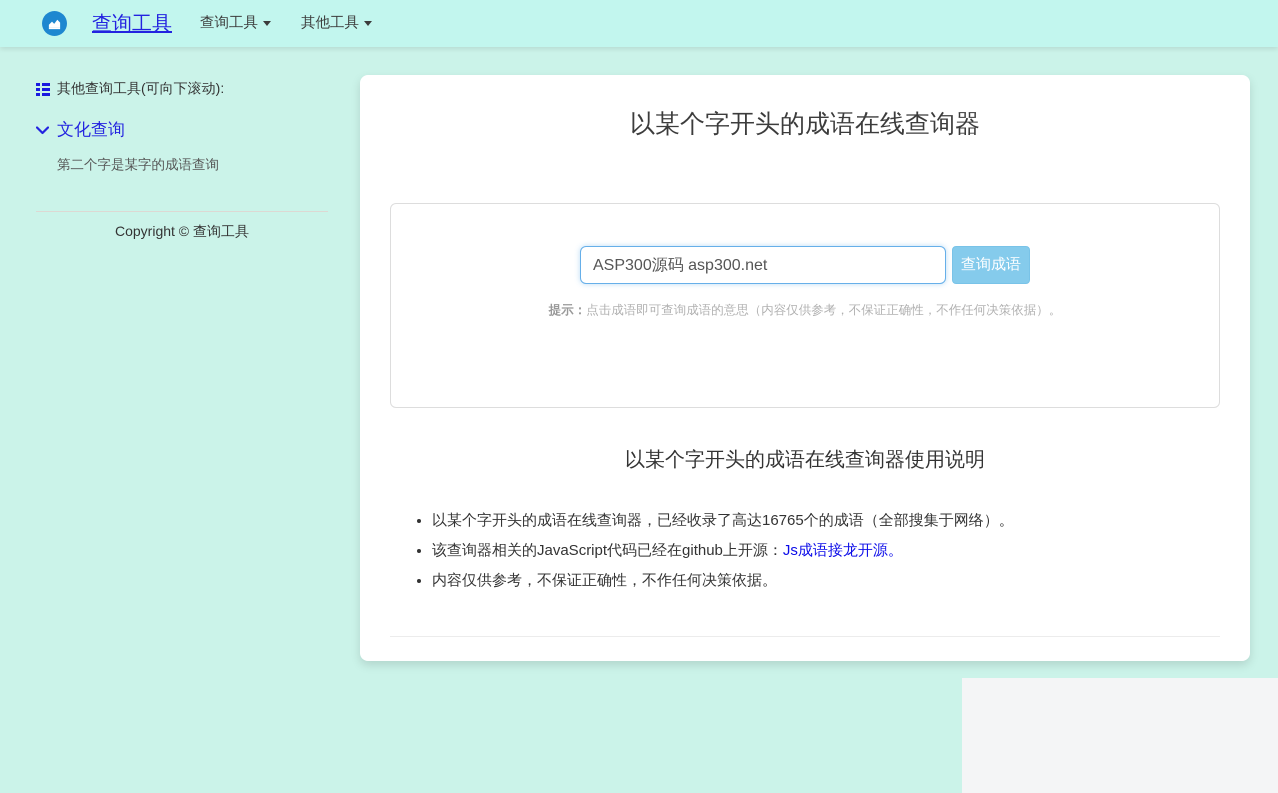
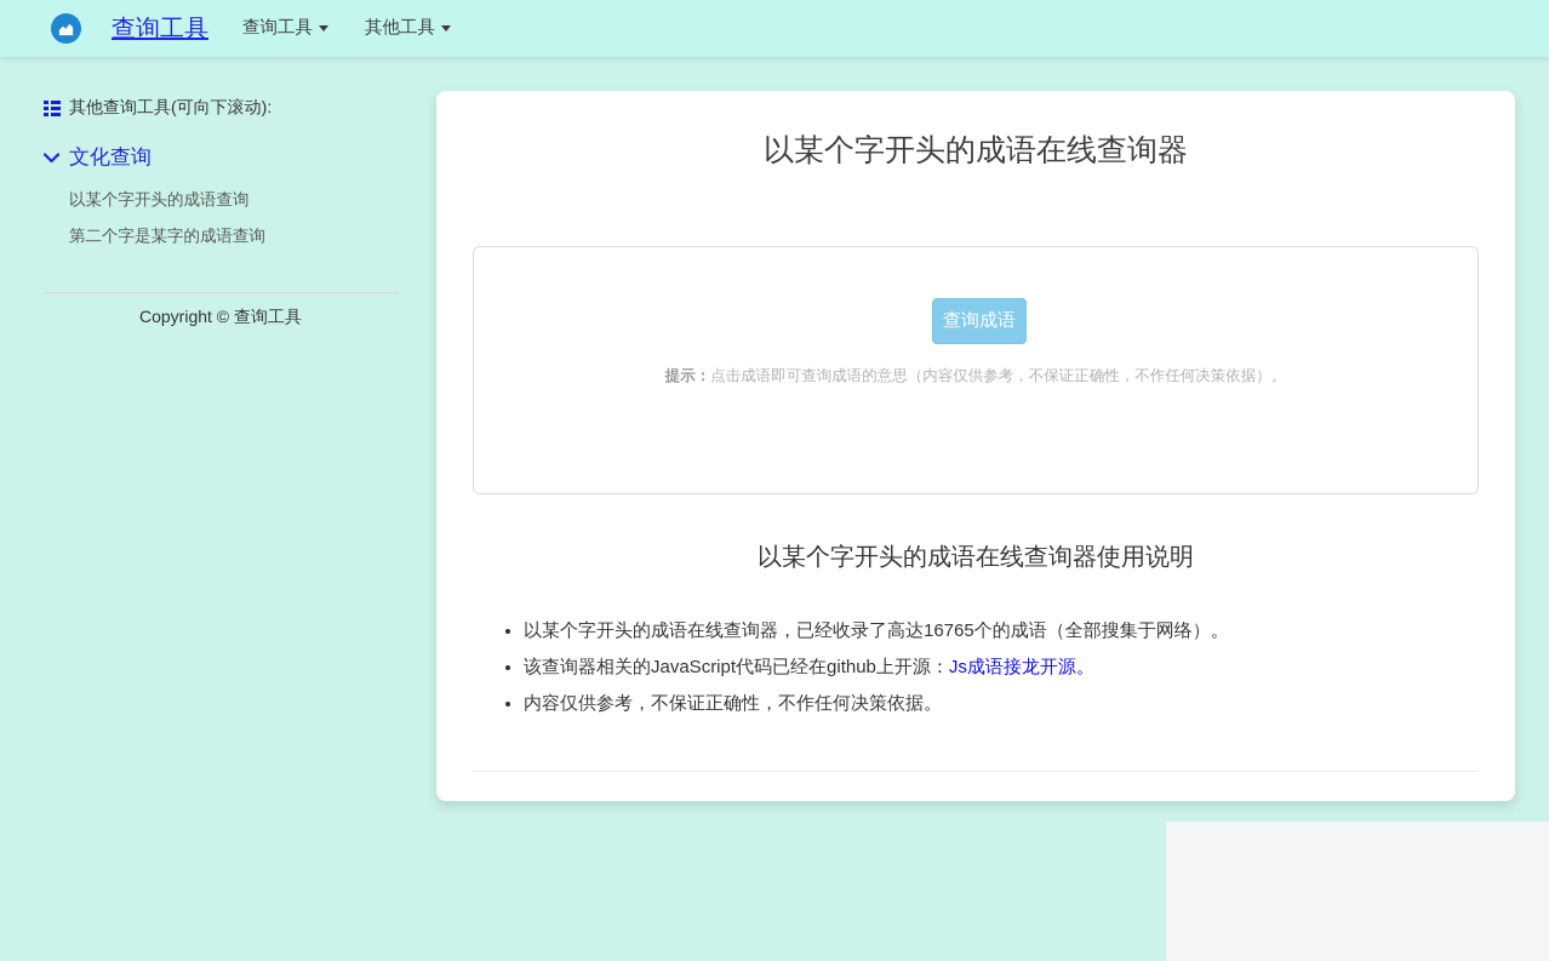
  查询工具
  查询工具
  其他工具
  其他查询工具(可向下滚动):
  文化查询
+ 以某个字开头的成语查询
  第二个字是某字的成语查询
  Copyright © 查询工具
  以某个字开头的成语在线查询器
- ASP300源码 asp300.net
  查询成语
  提示：点击成语即可查询成语的意思（内容仅供参考，不保证正确性，不作任何决策依据）。
  以某个字开头的成语在线查询器使用说明
  以某个字开头的成语在线查询器，已经收录了高达16765个的成语（全部搜集于网络）。
  该查询器相关的JavaScript代码已经在github上开源：Js成语接龙开源。
  内容仅供参考，不保证正确性，不作任何决策依据。
